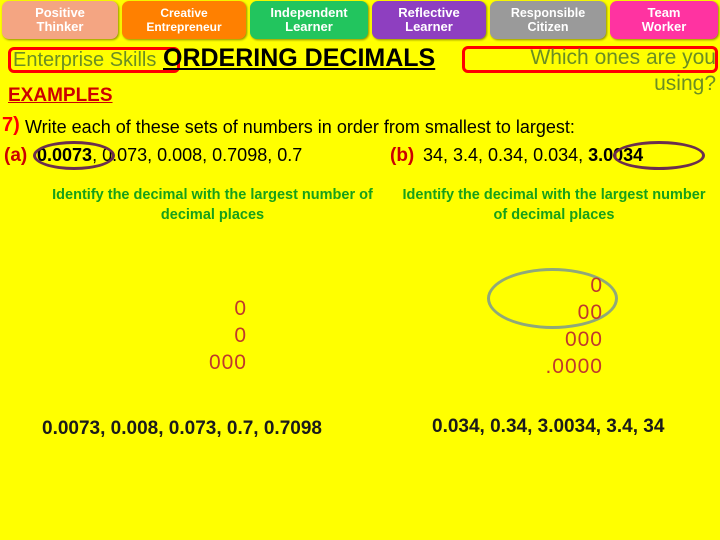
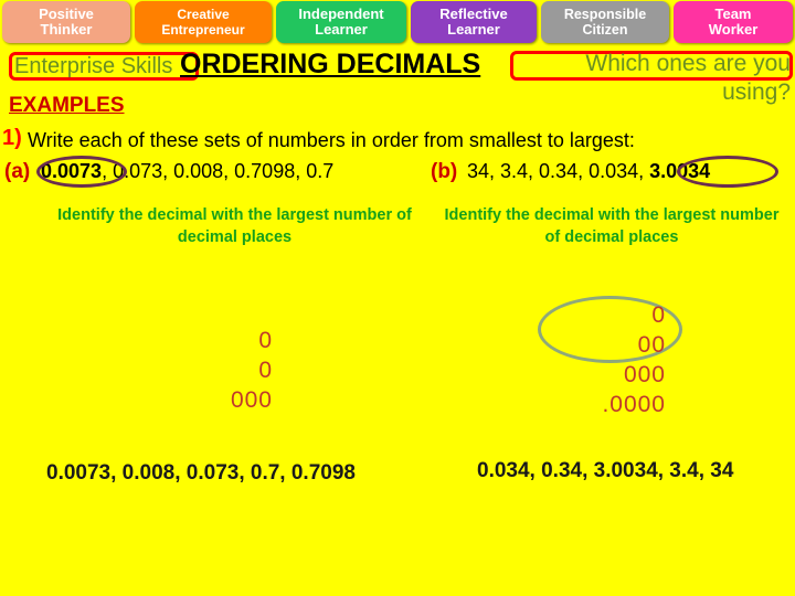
  Positive
  Thinker
  Creative
  Entrepreneur
  Independent
  Learner
  Reflective
  Learner
  Responsible
  Citizen
  Team
  Worker
  Enterprise Skills
  ORDERING DECIMALS
  Which ones are you using?
  EXAMPLES
- 7)
+ 1)
  Write each of these sets of numbers in order from smallest to largest:
  (a)
  0.0073, 0.073, 0.008, 0.7098, 0.7
  (b)
  34, 3.4, 0.34, 0.034, 3.0034
  Identify the decimal with the largest number of decimal places
  Identify the decimal with the largest number of decimal places
  0
  0
  000
  0
  00
  000
  .0000
  0.0073, 0.008, 0.073, 0.7, 0.7098
  0.034, 0.34, 3.0034, 3.4, 34
